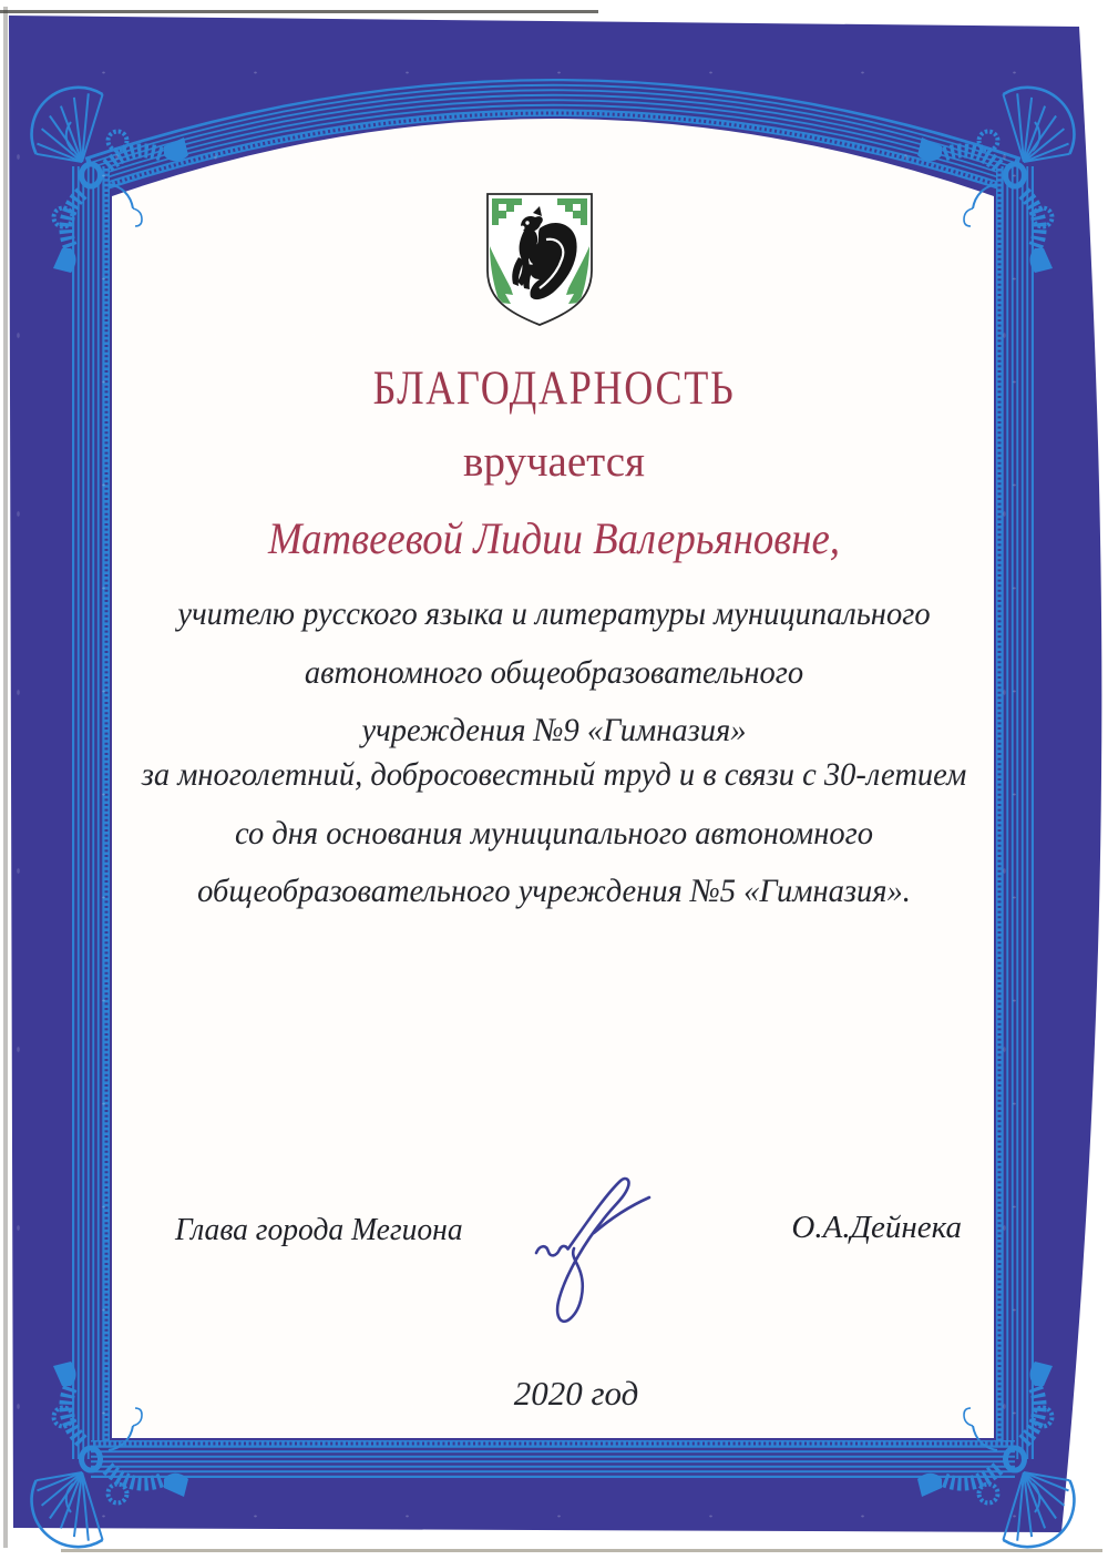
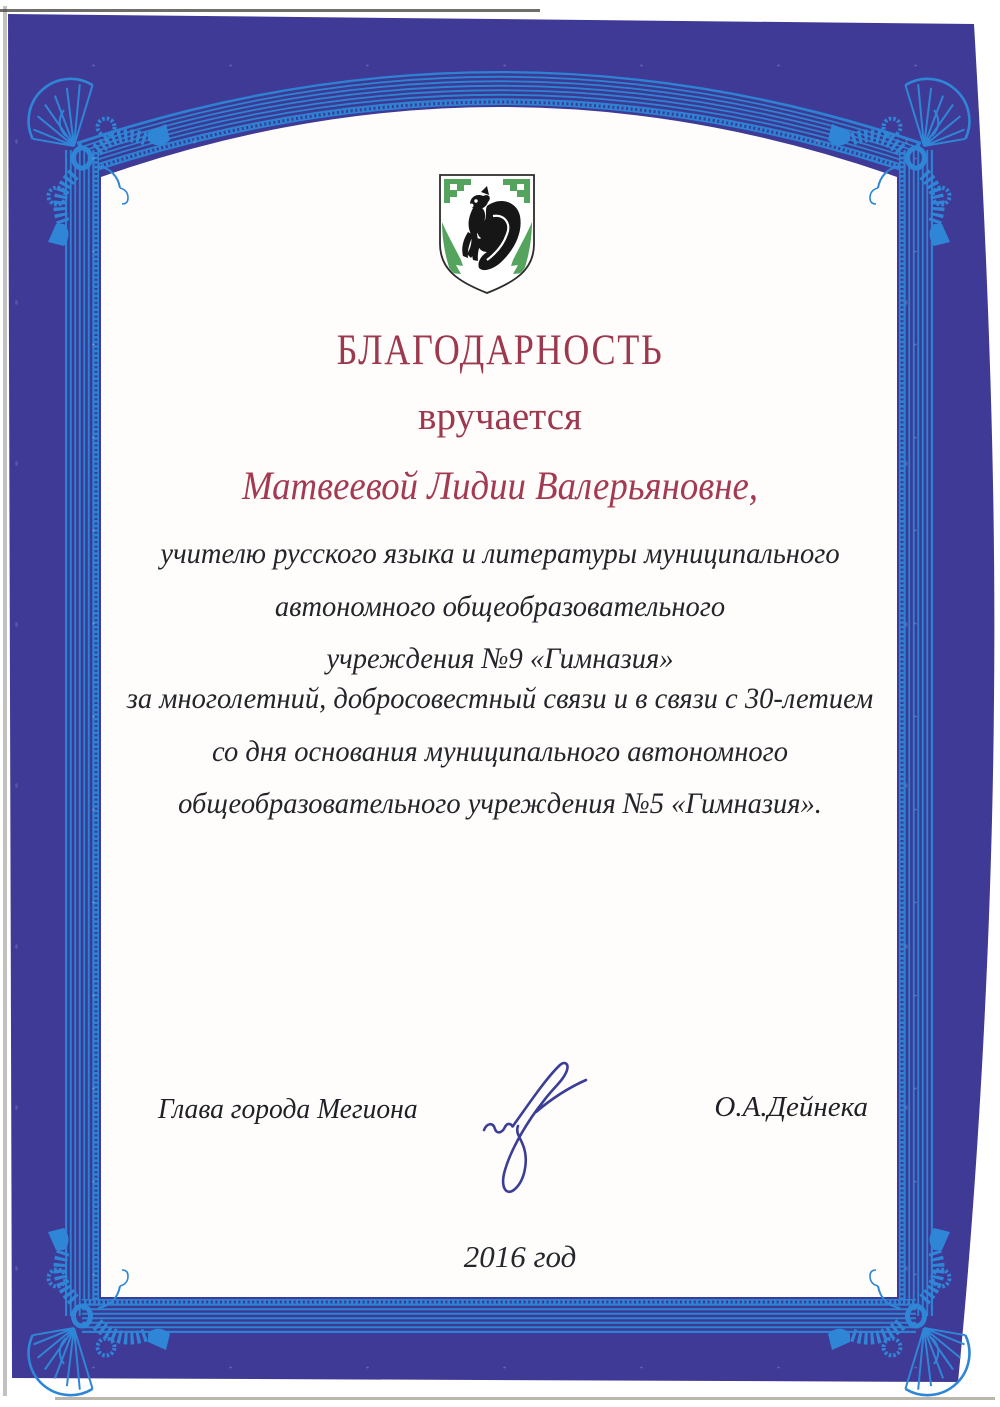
  БЛАГОДАРНОСТЬ
  вручается
  Матвеевой Лидии Валерьяновне,
  учителю русского языка и литературы муниципального
  автономного общеобразовательного
  учреждения №9 «Гимназия»
- за многолетний, добросовестный труд и в связи с 30-летием
+ за многолетний, добросовестный связи и в связи с 30-летием
  со дня основания муниципального автономного
  общеобразовательного учреждения №5 «Гимназия».
  Глава города Мегиона
  О.А.Дейнека
- 2020 год
+ 2016 год
